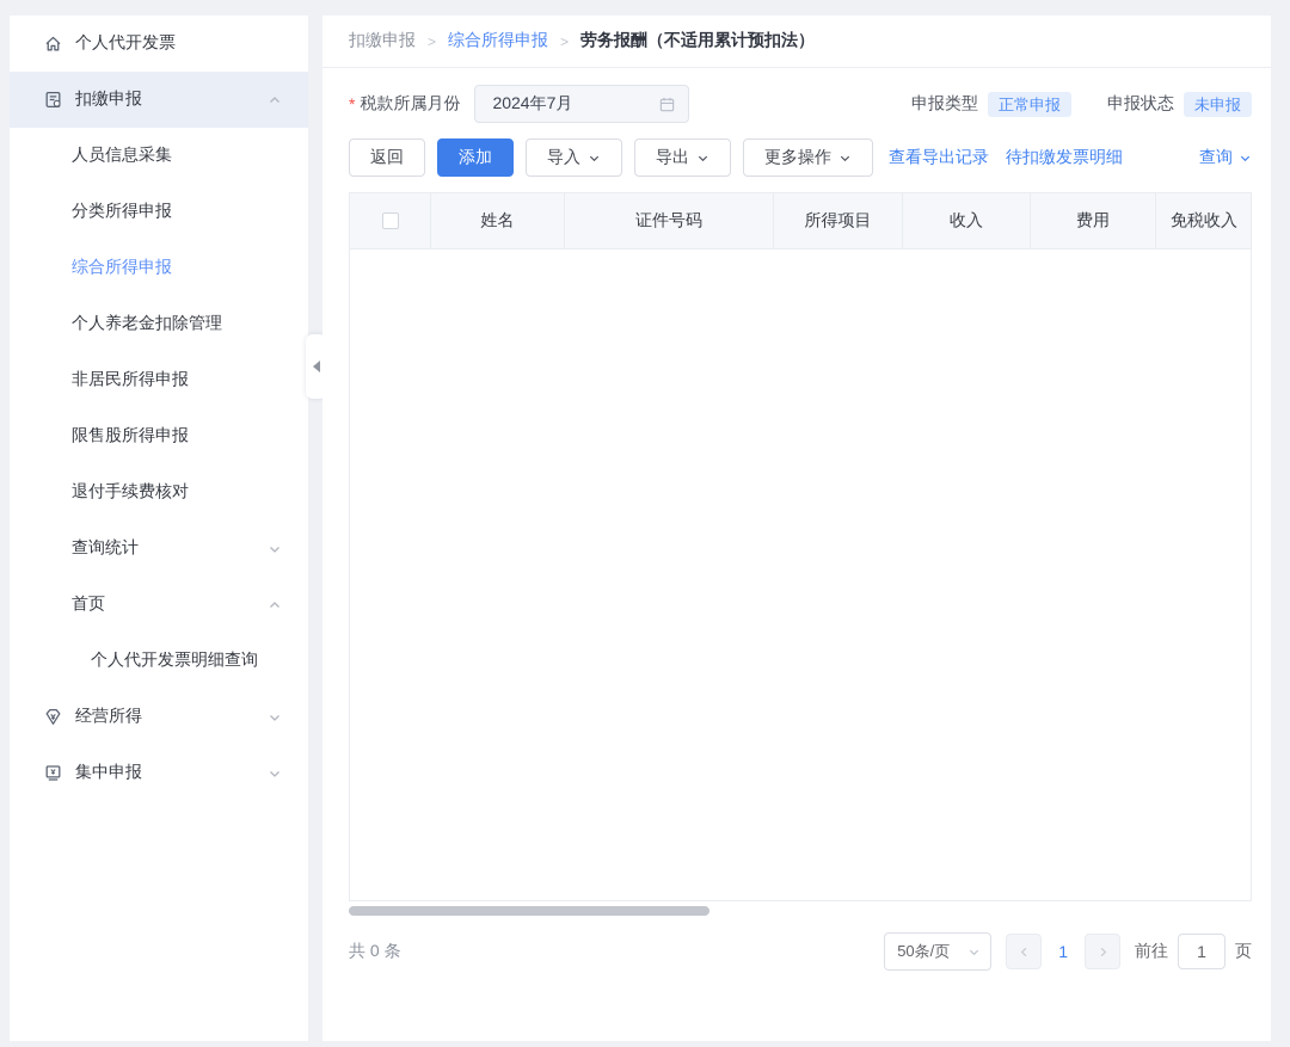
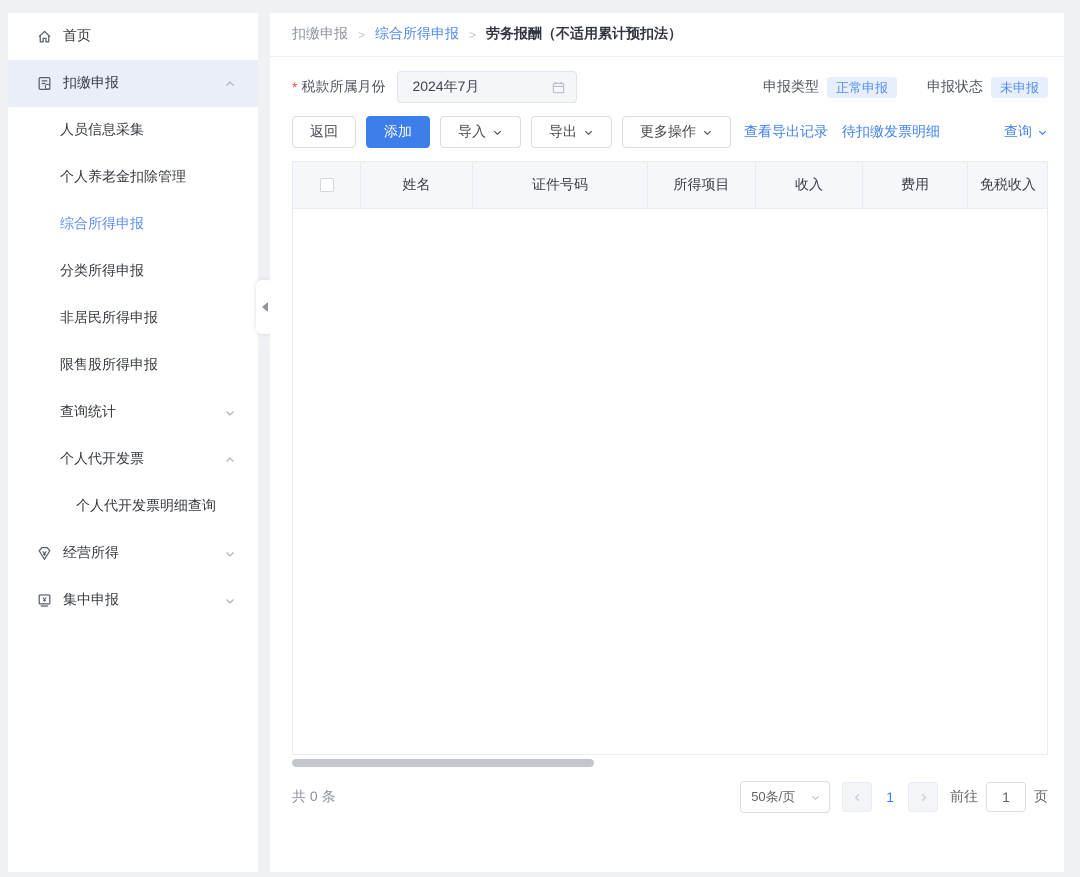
- 个人代开发票
+ 首页
  扣缴申报
  人员信息采集
- 分类所得申报
+ 个人养老金扣除管理
  综合所得申报
- 个人养老金扣除管理
+ 分类所得申报
  非居民所得申报
  限售股所得申报
- 退付手续费核对
  查询统计
- 首页
+ 个人代开发票
  个人代开发票明细查询
  经营所得
  集中申报
  扣缴申报
  >
  综合所得申报
  >
  劳务报酬（不适用累计预扣法）
  *
  税款所属月份
  2024年7月
  申报类型
  正常申报
  申报状态
  未申报
  返回
  添加
  导入
  导出
  更多操作
  查看导出记录
  待扣缴发票明细
  查询
  姓名
  证件号码
  所得项目
  收入
  费用
  免税收入
  共 0 条
  50条/页
  1
  前往
  1
  页
